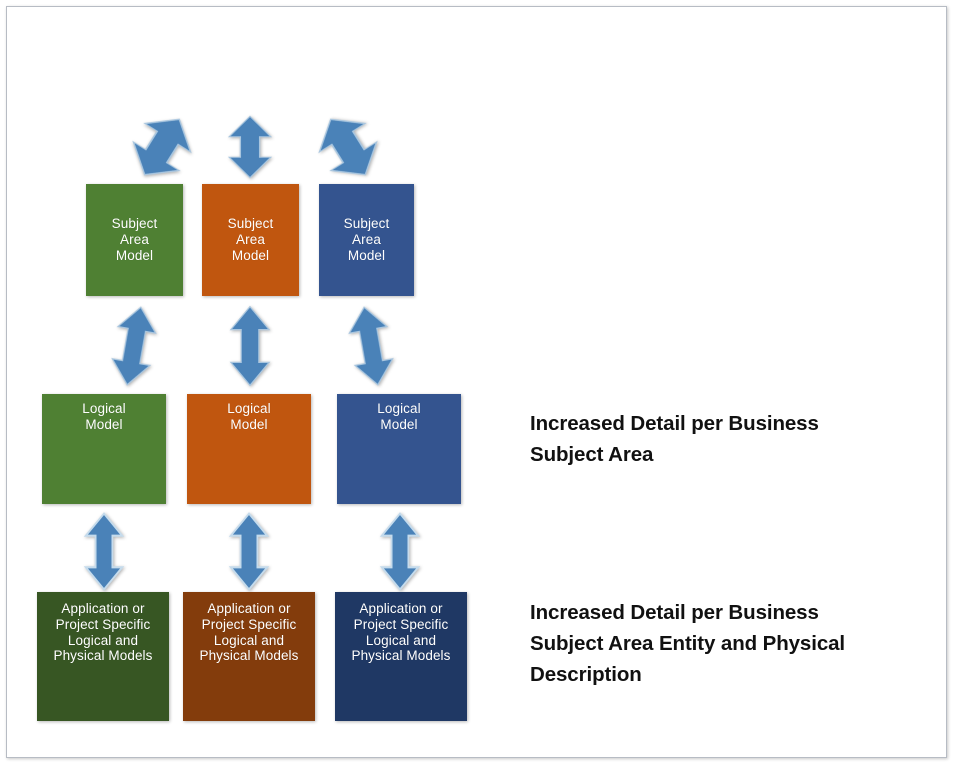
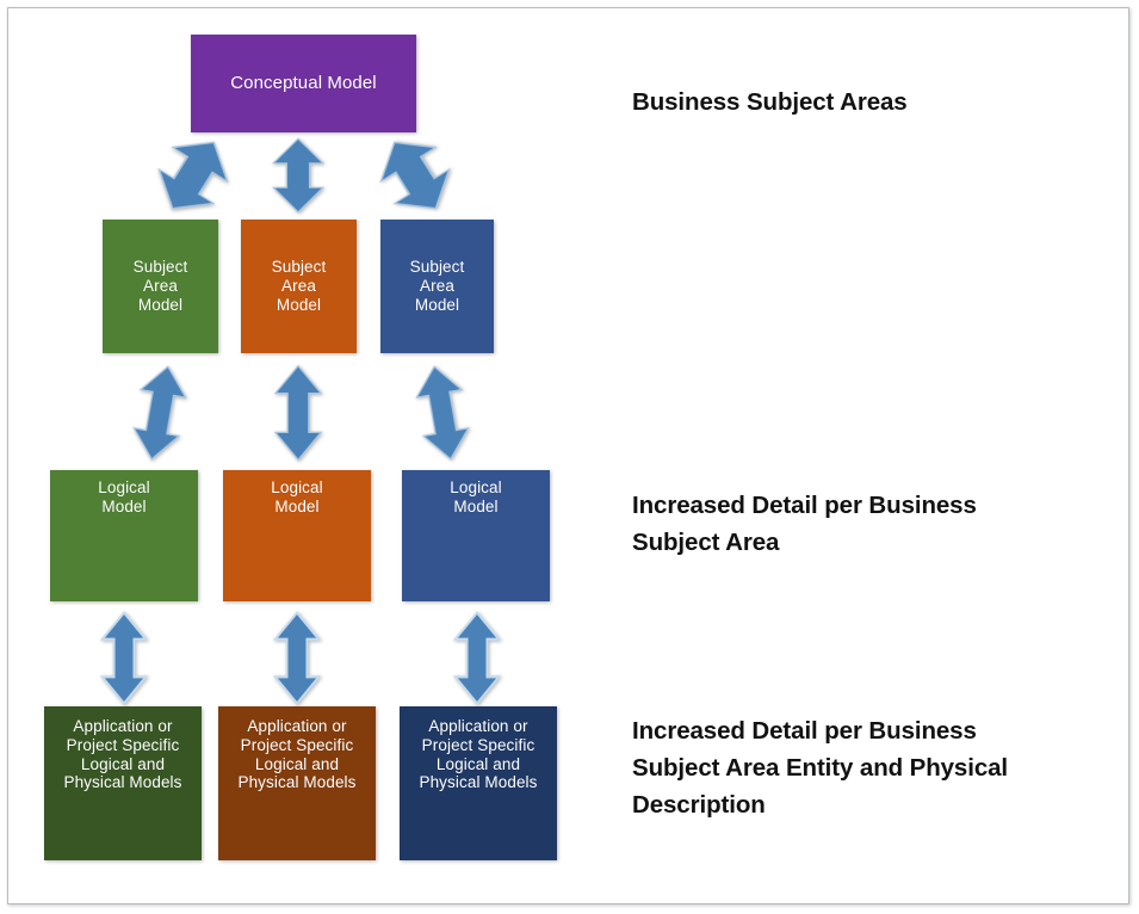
+ Conceptual Model
+ Business Subject Areas
  Increased Detail per Business
  Subject Area
  Increased Detail per Business
  Subject Area Entity and Physical
  Description
  Subject
  Area
  Model
  Subject
  Area
  Model
  Subject
  Area
  Model
  Logical
  Model
  Logical
  Model
  Logical
  Model
  Application or
  Project Specific
  Logical and
  Physical Models
  Application or
  Project Specific
  Logical and
  Physical Models
  Application or
  Project Specific
  Logical and
  Physical Models
